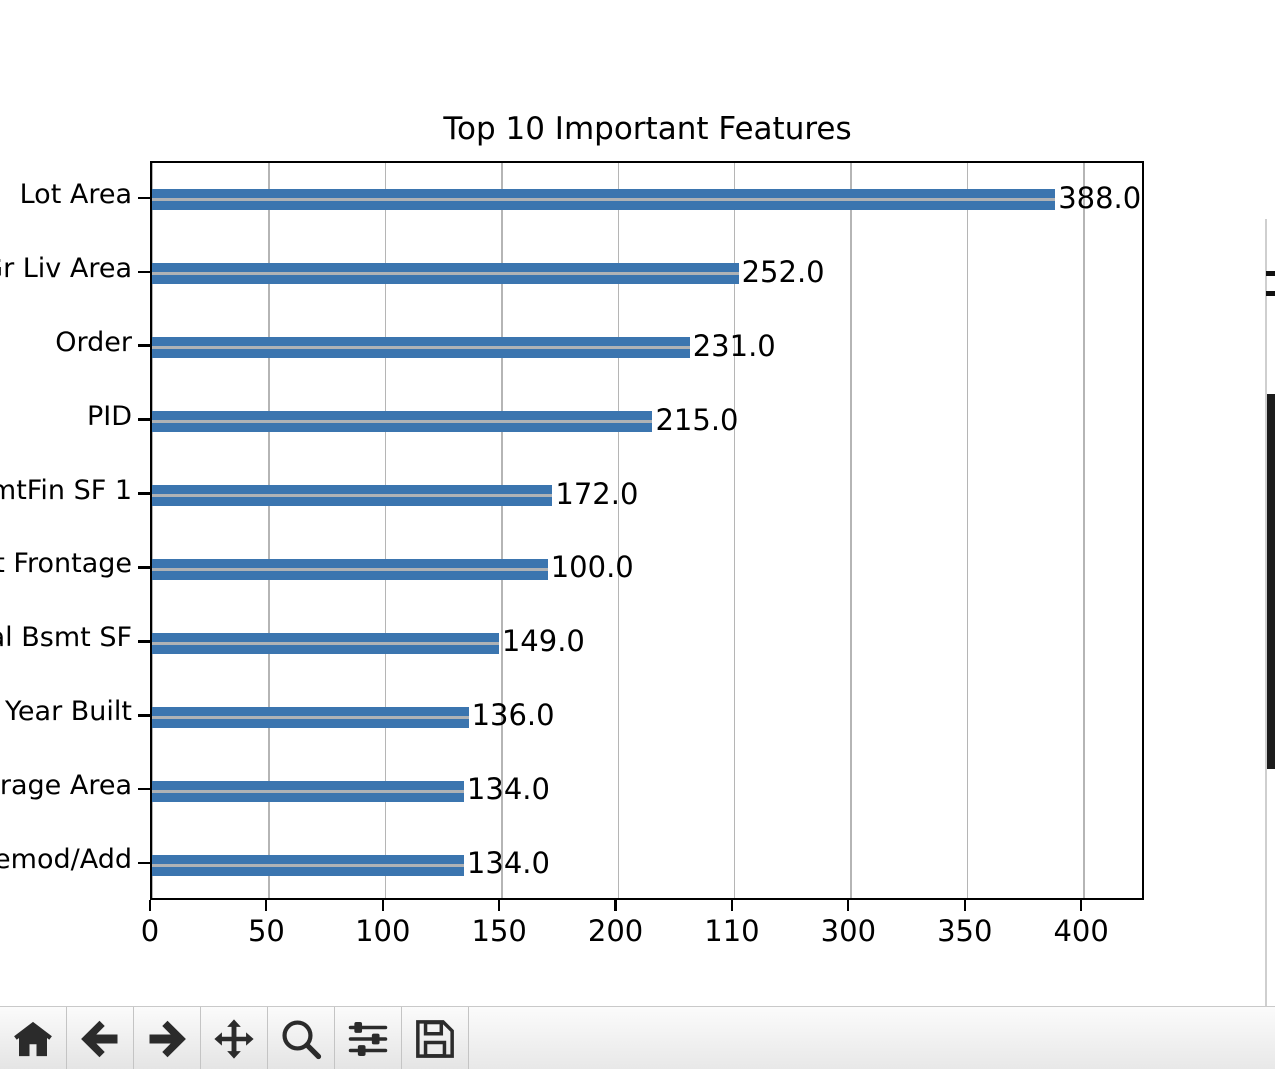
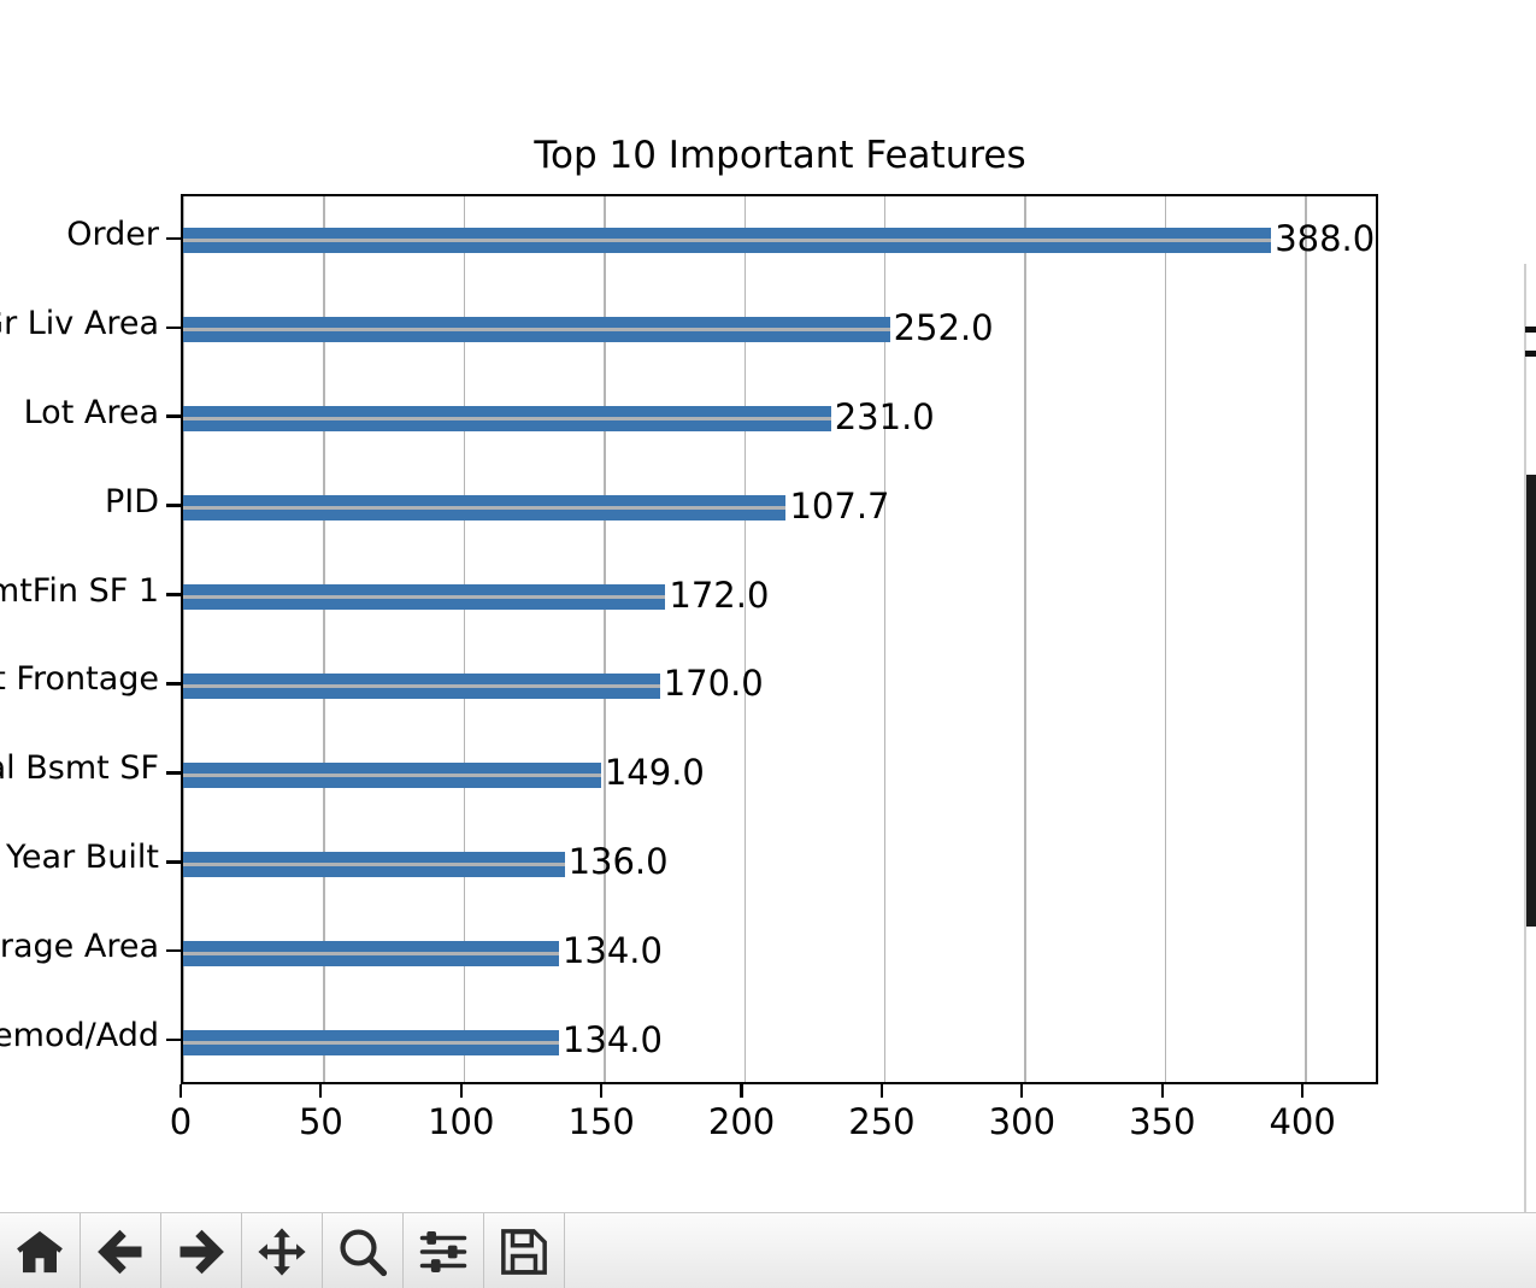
  Top 10 Important Features
  388.0
  252.0
  231.0
- 215.0
+ 107.7
  172.0
- 100.0
+ 170.0
  149.0
  136.0
  134.0
  134.0
- Lot Area
+ Order
  r Liv Area
- Order
+ Lot Area
  PID
  mtFin SF 1
  Frontage
  Year Built
  rage Area
  0
  50
  100
  150
  200
- 110
+ 250
  300
  350
  400
